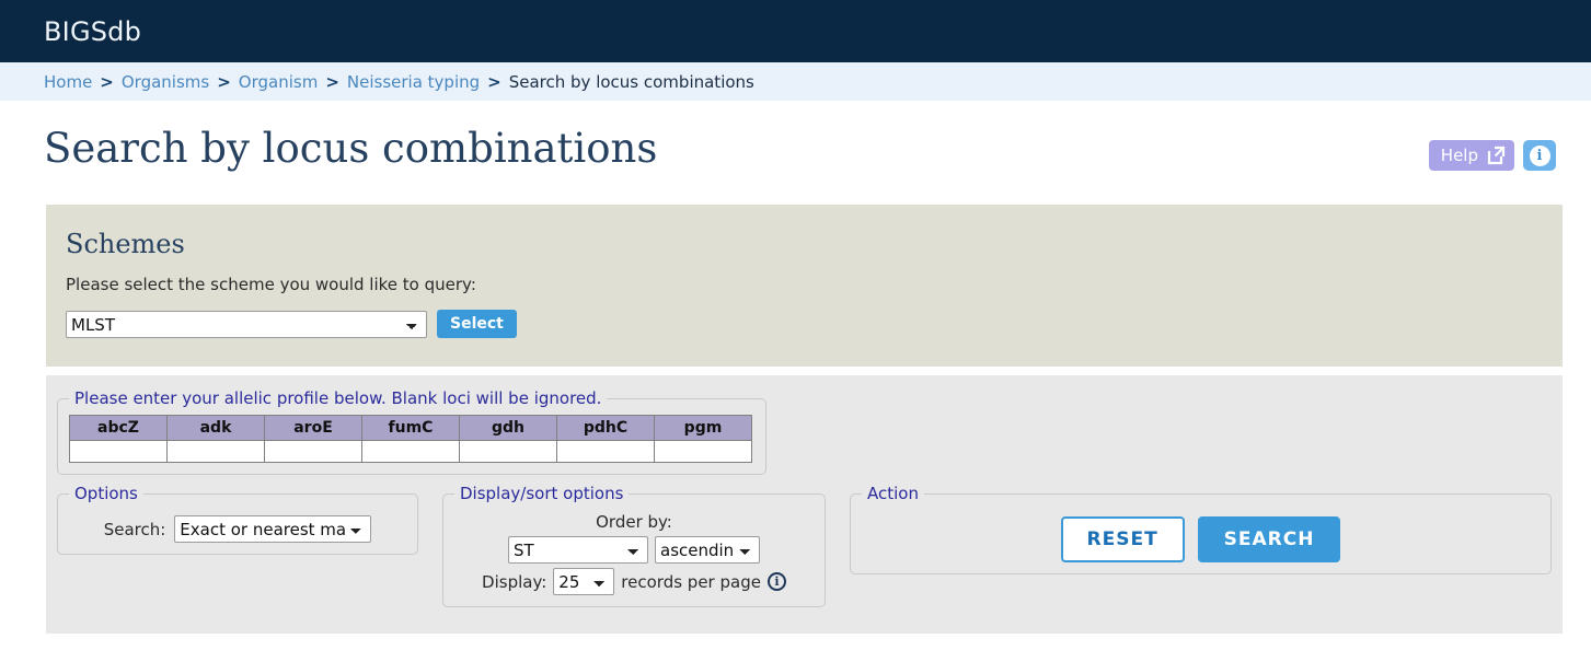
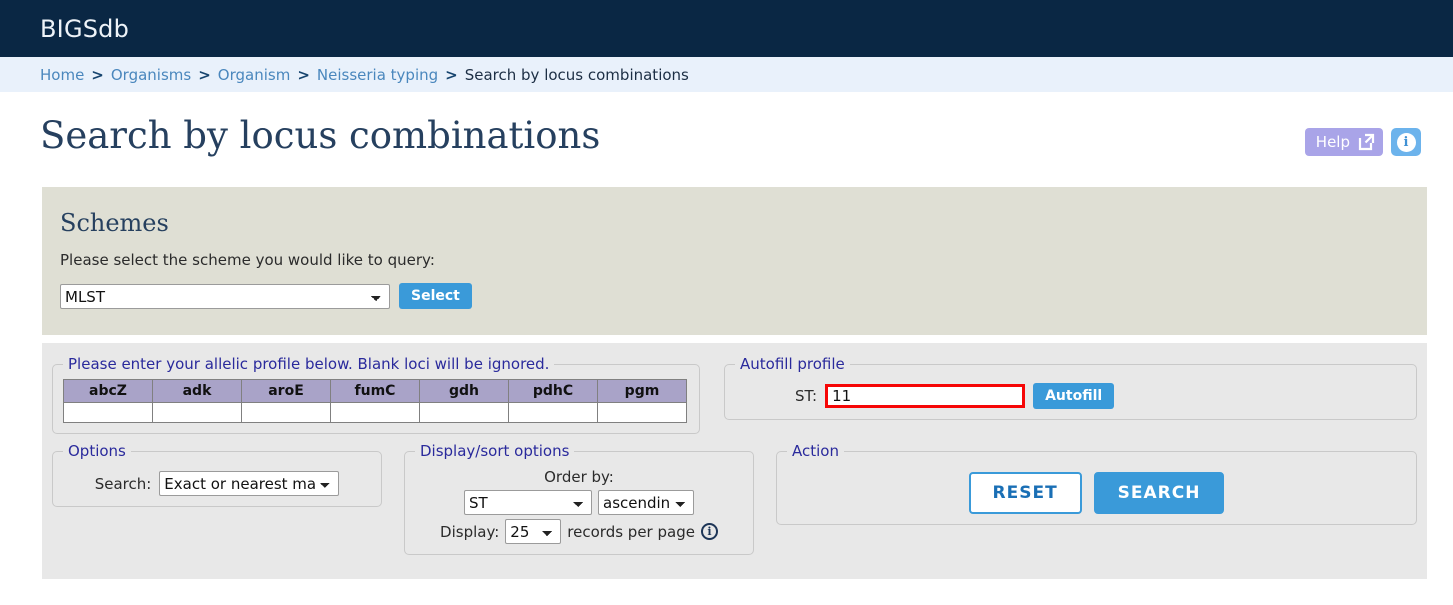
  BIGSdb
  Home
  >
  Organisms
  >
  Organism
  >
  Neisseria typing
  >
  Search by locus combinations
  Help
  i
  Search by locus combinations
  Schemes
  Please select the scheme you would like to query:
  MLST
  Select
  Please enter your allelic profile below. Blank loci will be ignored.
  abcZ	adk	aroE	fumC	gdh	pdhC	pgm
+ Autofill profile
+ ST:
+ 11
+ Autofill
  Options
  Search:
  Exact or nearest ma
  Display/sort options
  Order by:
  ST
  ascendin
  Display:
  25
  records per page
  i
  Action
  RESET
  SEARCH
